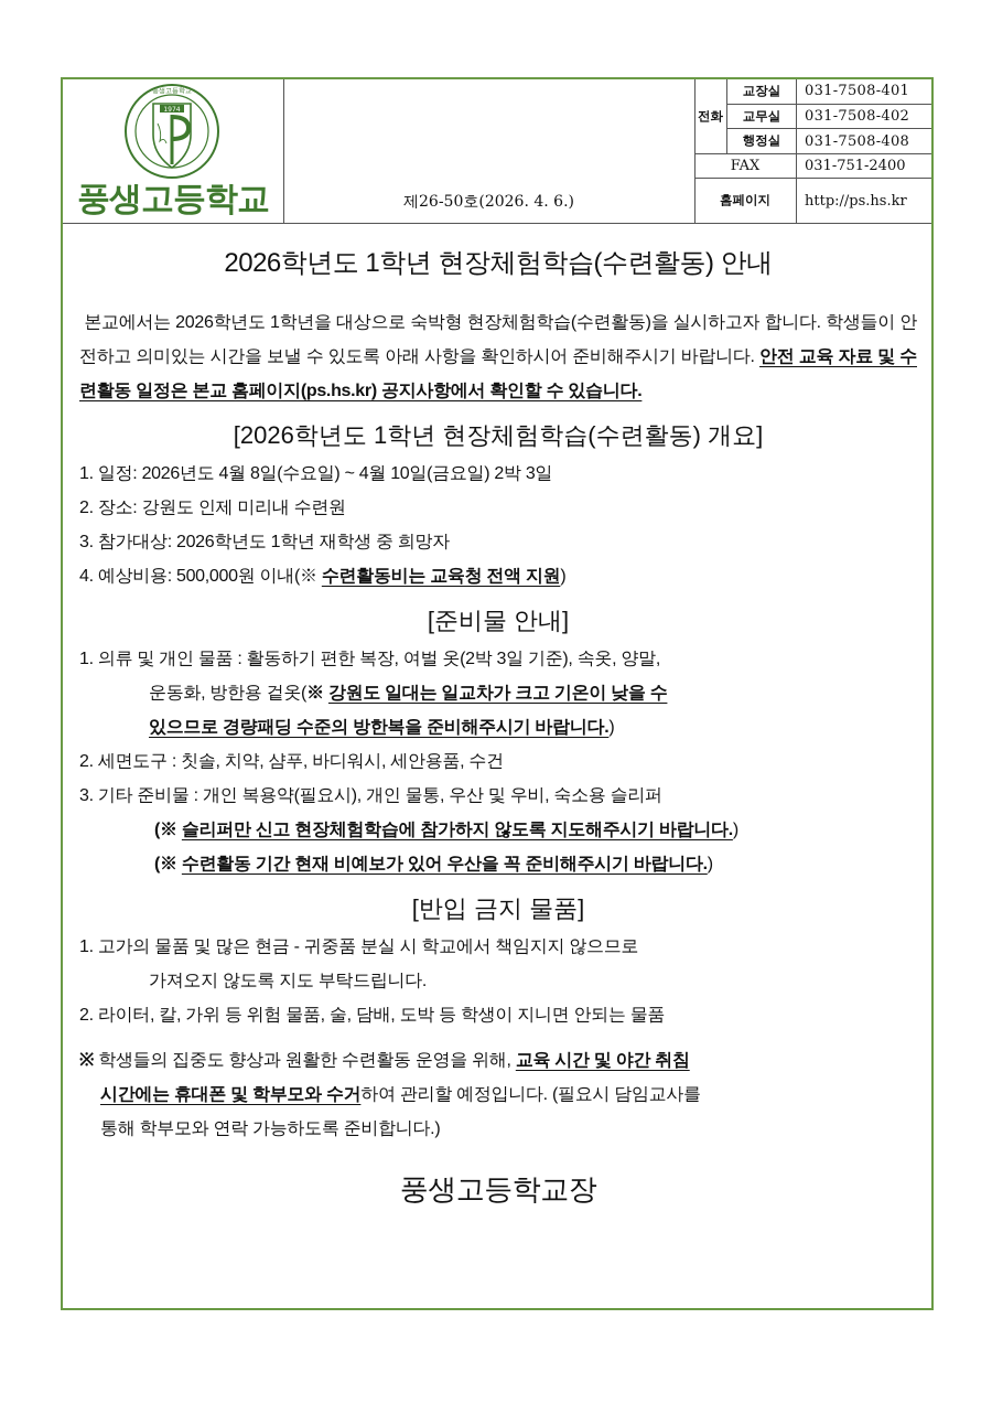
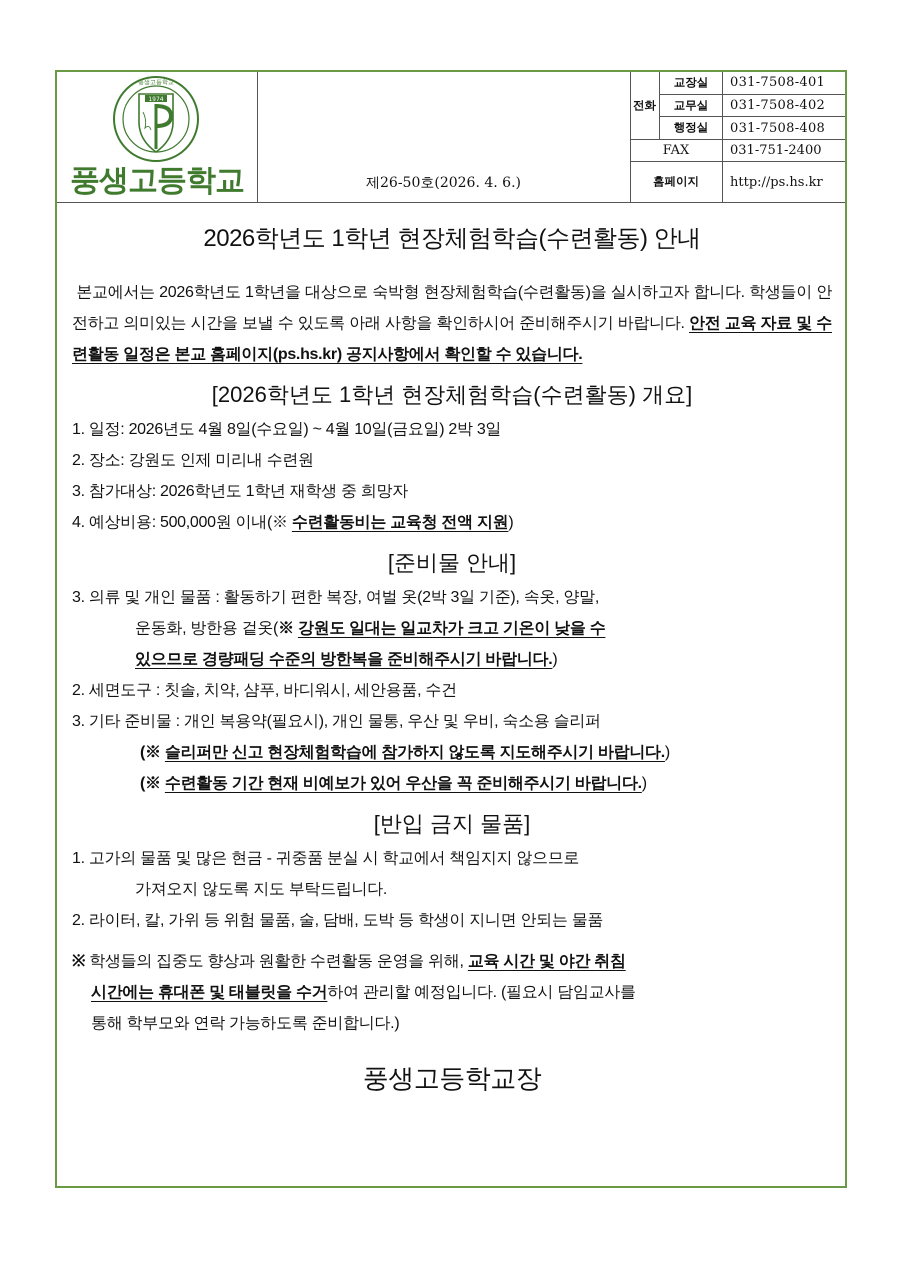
  풍생고등학교
  제26-50호(2026. 4. 6.)
  전화
  교장실
  031-7508-401
  교무실
  031-7508-402
  행정실
  031-7508-408
  FAX
  031-751-2400
  홈페이지
  http://ps.hs.kr
  2026학년도 1학년 현장체험학습(수련활동) 안내
  본교에서는 2026학년도 1학년을 대상으로 숙박형 현장체험학습(수련활동)을 실시하고자 합니다. 학생들이 안전하고 의미있는 시간을 보낼 수 있도록 아래 사항을 확인하시어 준비해주시기 바랍니다. 안전 교육 자료 및 수련활동 일정은 본교 홈페이지(ps.hs.kr) 공지사항에서 확인할 수 있습니다.
  [2026학년도 1학년 현장체험학습(수련활동) 개요]
  1. 일정: 2026년도 4월 8일(수요일) ~ 4월 10일(금요일) 2박 3일
  2. 장소: 강원도 인제 미리내 수련원
  3. 참가대상: 2026학년도 1학년 재학생 중 희망자
  4. 예상비용: 500,000원 이내(※ 수련활동비는 교육청 전액 지원)
  [준비물 안내]
- 1. 의류 및 개인 물품 : 활동하기 편한 복장, 여벌 옷(2박 3일 기준), 속옷, 양말,
+ 3. 의류 및 개인 물품 : 활동하기 편한 복장, 여벌 옷(2박 3일 기준), 속옷, 양말,
  운동화, 방한용 겉옷(※ 강원도 일대는 일교차가 크고 기온이 낮을 수
  있으므로 경량패딩 수준의 방한복을 준비해주시기 바랍니다.)
  2. 세면도구 : 칫솔, 치약, 샴푸, 바디워시, 세안용품, 수건
  3. 기타 준비물 : 개인 복용약(필요시), 개인 물통, 우산 및 우비, 숙소용 슬리퍼
  (※ 슬리퍼만 신고 현장체험학습에 참가하지 않도록 지도해주시기 바랍니다.)
  (※ 수련활동 기간 현재 비예보가 있어 우산을 꼭 준비해주시기 바랍니다.)
  [반입 금지 물품]
  1. 고가의 물품 및 많은 현금 - 귀중품 분실 시 학교에서 책임지지 않으므로
  가져오지 않도록 지도 부탁드립니다.
  2. 라이터, 칼, 가위 등 위험 물품, 술, 담배, 도박 등 학생이 지니면 안되는 물품
  ※ 학생들의 집중도 향상과 원활한 수련활동 운영을 위해, 교육 시간 및 야간 취침
- 시간에는 휴대폰 및 학부모와 수거하여 관리할 예정입니다. (필요시 담임교사를
+ 시간에는 휴대폰 및 태블릿을 수거하여 관리할 예정입니다. (필요시 담임교사를
  통해 학부모와 연락 가능하도록 준비합니다.)
  풍생고등학교장
